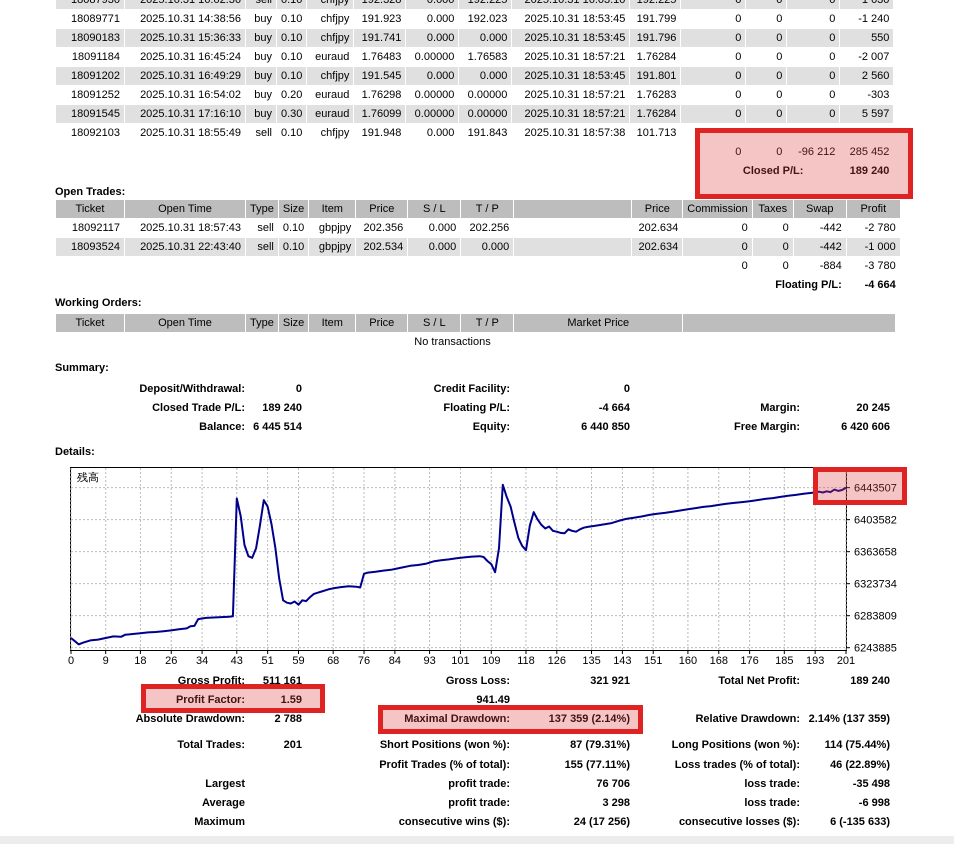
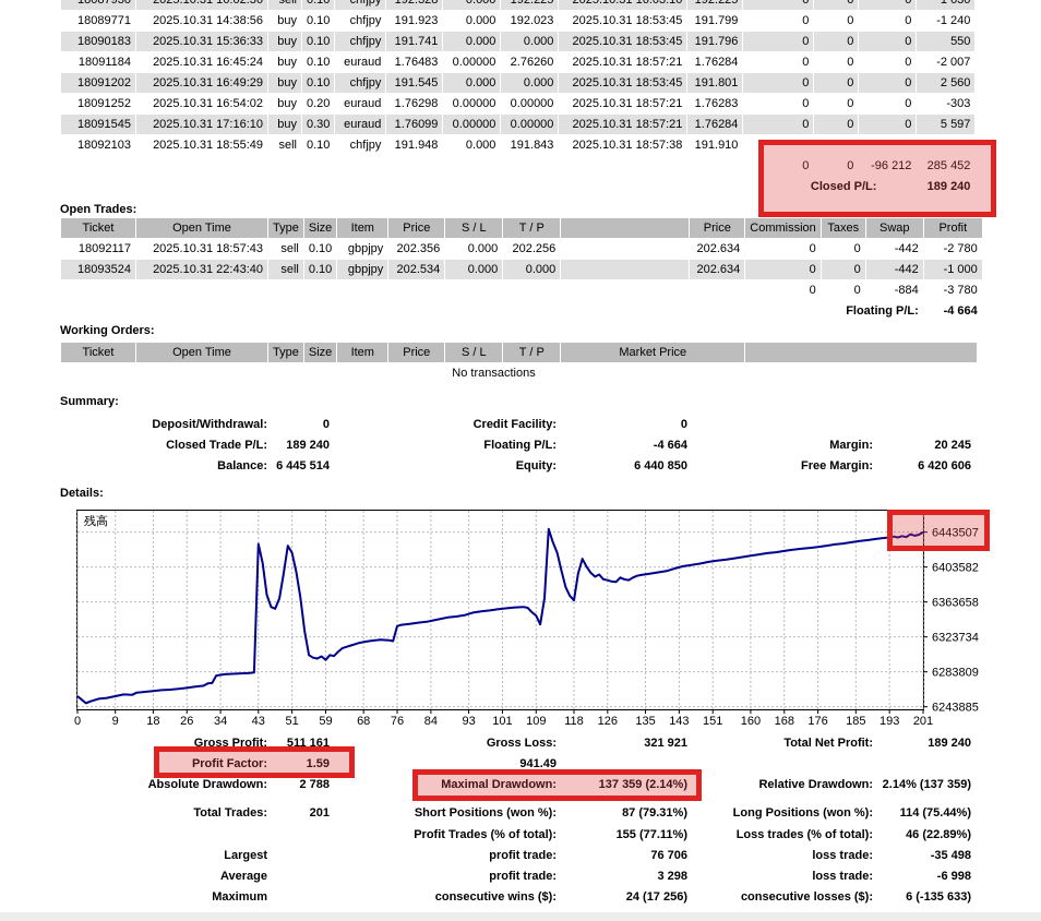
  18087930	2025.10.31 16:02:36	sell	0.10	chfjpy	192.328	0.000	192.225	2025.10.31 16:03:10	192.225	0	0	0	1 030
  18089771	2025.10.31 14:38:56	buy	0.10	chfjpy	191.923	0.000	192.023	2025.10.31 18:53:45	191.799	0	0	0	-1 240
  18090183	2025.10.31 15:36:33	buy	0.10	chfjpy	191.741	0.000	0.000	2025.10.31 18:53:45	191.796	0	0	0	550
- 18091184	2025.10.31 16:45:24	buy	0.10	euraud	1.76483	0.00000	1.76583	2025.10.31 18:57:21	1.76284	0	0	0	-2 007
+ 18091184	2025.10.31 16:45:24	buy	0.10	euraud	1.76483	0.00000	2.76260	2025.10.31 18:57:21	1.76284	0	0	0	-2 007
  18091202	2025.10.31 16:49:29	buy	0.10	chfjpy	191.545	0.000	0.000	2025.10.31 18:53:45	191.801	0	0	0	2 560
  18091252	2025.10.31 16:54:02	buy	0.20	euraud	1.76298	0.00000	0.00000	2025.10.31 18:57:21	1.76283	0	0	0	-303
  18091545	2025.10.31 17:16:10	buy	0.30	euraud	1.76099	0.00000	0.00000	2025.10.31 18:57:21	1.76284	0	0	0	5 597
- 18092103	2025.10.31 18:55:49	sell	0.10	chfjpy	191.948	0.000	191.843	2025.10.31 18:57:38	101.713
+ 18092103	2025.10.31 18:55:49	sell	0.10	chfjpy	191.948	0.000	191.843	2025.10.31 18:57:38	191.910
  	0	0	-96 212	285 452
  Closed P/L:	189 240
  Open Trades:
  Ticket	Open Time	Type	Size	Item	Price	S / L	T / P		Price	Commission	Taxes	Swap	Profit
  18092117	2025.10.31 18:57:43	sell	0.10	gbpjpy	202.356	0.000	202.256		202.634	0	0	-442	-2 780
  18093524	2025.10.31 22:43:40	sell	0.10	gbpjpy	202.534	0.000	0.000		202.634	0	0	-442	-1 000
  	0	0	-884	-3 780
  Floating P/L:	-4 664
  Working Orders:
  Ticket	Open Time	Type	Size	Item	Price	S / L	T / P	Market Price
  No transactions
  Summary:
  Deposit/Withdrawal:
  0
  Credit Facility:
  0
  Closed Trade P/L:
  189 240
  Floating P/L:
  -4 664
  Margin:
  20 245
  Balance:
  6 445 514
  Equity:
  6 440 850
  Free Margin:
  6 420 606
  Details:
  0
  9
  18
  26
  34
  43
  51
  59
  68
  76
  84
  93
  101
  109
  118
  126
  135
  143
  151
  160
  168
  176
  185
  193
  201
  6443507
  6403582
  6363658
  6323734
  6283809
  6243885
  残高
  Gross Profit:
  511 161
  Gross Loss:
  321 921
  Total Net Profit:
  189 240
  Profit Factor:
  1.59
  941.49
  Absolute Drawdown:
  2 788
  Maximal Drawdown:
  137 359 (2.14%)
  Relative Drawdown:
  2.14% (137 359)
  Total Trades:
  201
  Short Positions (won %):
  87 (79.31%)
  Long Positions (won %):
  114 (75.44%)
  Profit Trades (% of total):
  155 (77.11%)
  Loss trades (% of total):
  46 (22.89%)
  Largest
  profit trade:
  76 706
  loss trade:
  -35 498
  Average
  profit trade:
  3 298
  loss trade:
  -6 998
  Maximum
  consecutive wins ($):
  24 (17 256)
  consecutive losses ($):
  6 (-135 633)
